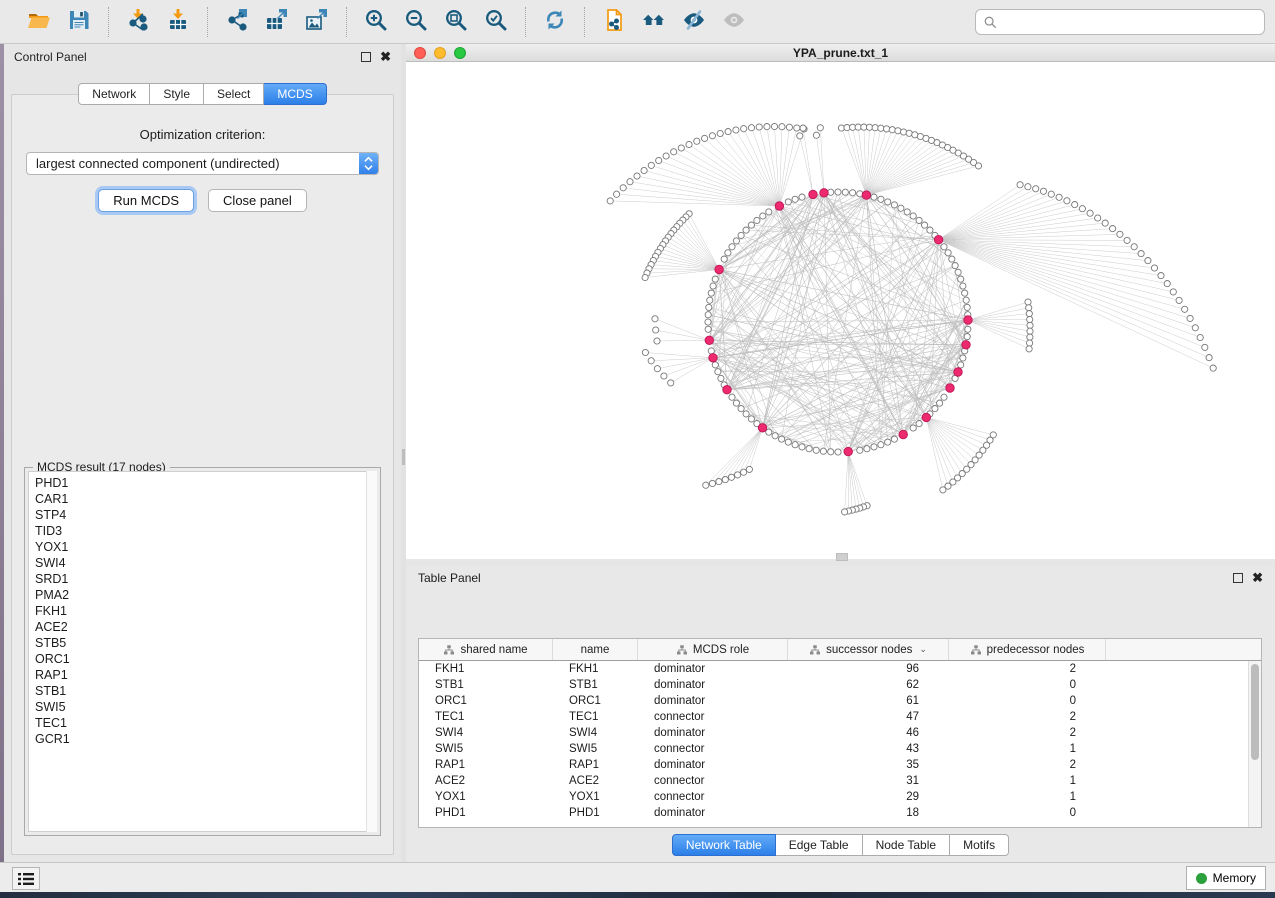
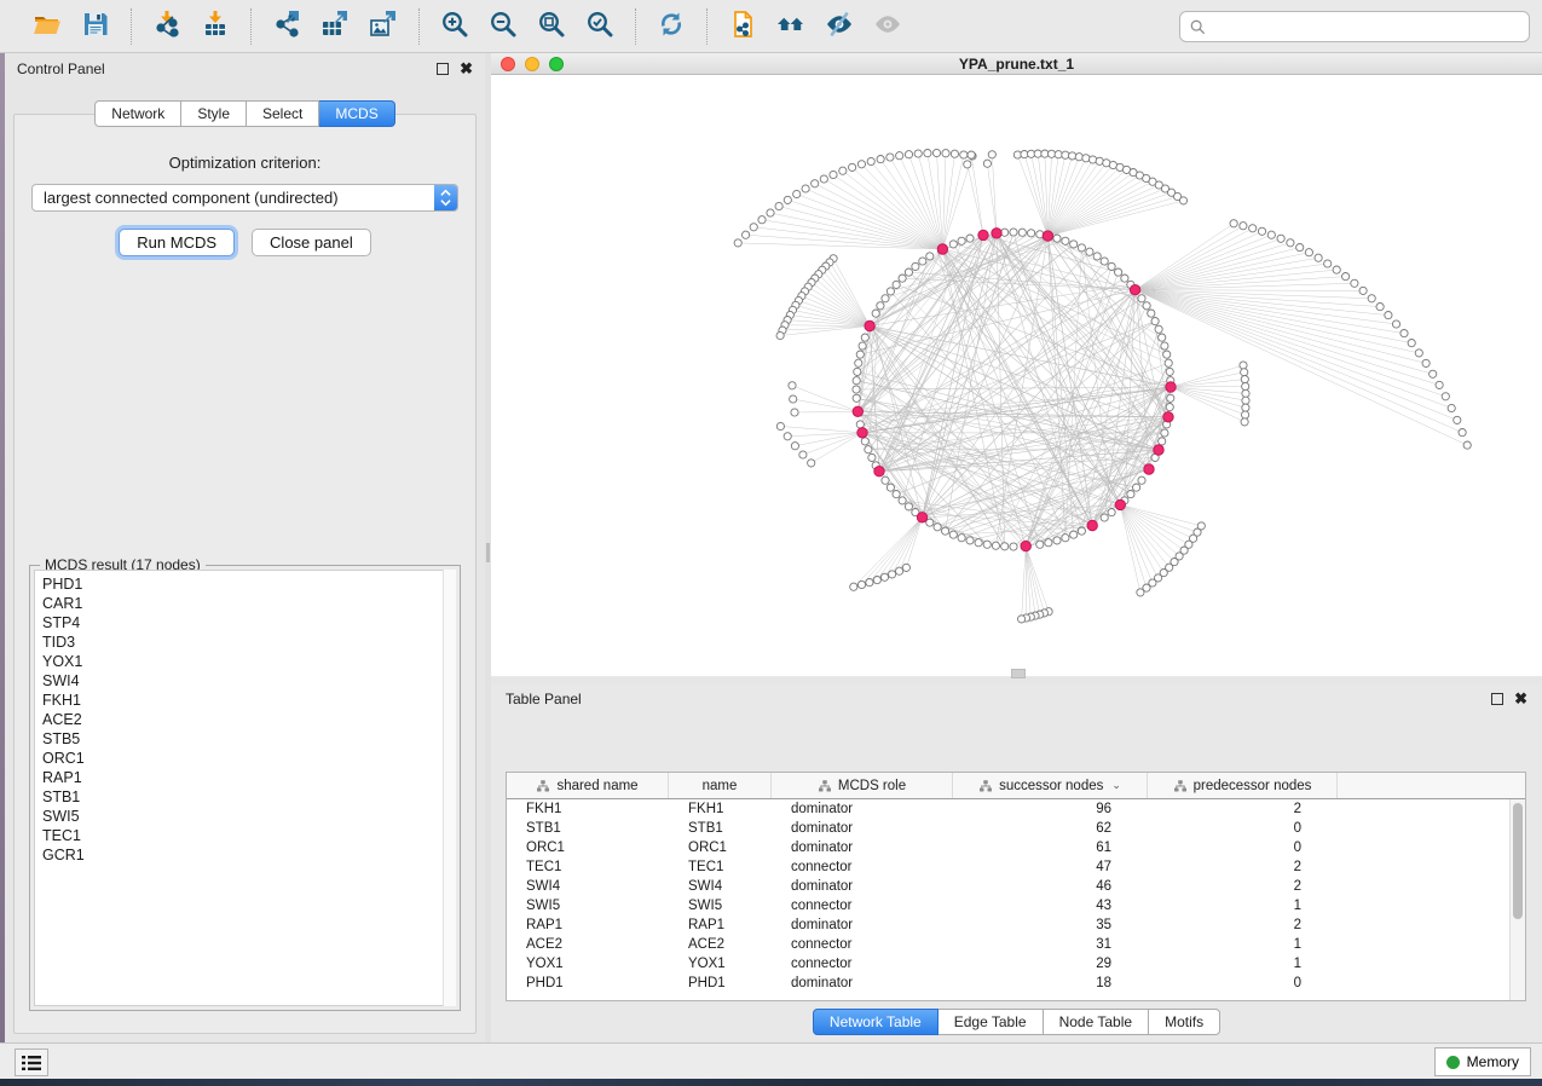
  Control Panel
  ✖
  Network
  Style
  Select
  MCDS
  Optimization criterion:
  largest connected component (undirected)
  Run MCDS
  Close panel
  MCDS result (17 nodes)
  PHD1
  CAR1
  STP4
  TID3
  YOX1
  SWI4
- SRD1
- PMA2
  FKH1
  ACE2
  STB5
  ORC1
  RAP1
  STB1
  SWI5
  TEC1
  GCR1
  YPA_prune.txt_1
  Table Panel
  ✖
  shared name
  name
  MCDS role
  successor nodes
  ⌄
  predecessor nodes
  FKH1
  FKH1
  dominator
  96
  2
  STB1
  STB1
  dominator
  62
  0
  ORC1
  ORC1
  dominator
  61
  0
  TEC1
  TEC1
  connector
  47
  2
  SWI4
  SWI4
  dominator
  46
  2
  SWI5
  SWI5
  connector
  43
  1
  RAP1
  RAP1
  dominator
  35
  2
  ACE2
  ACE2
  connector
  31
  1
  YOX1
  YOX1
  connector
  29
  1
  PHD1
  PHD1
  dominator
  18
  0
  Network Table
  Edge Table
  Node Table
  Motifs
  Memory
